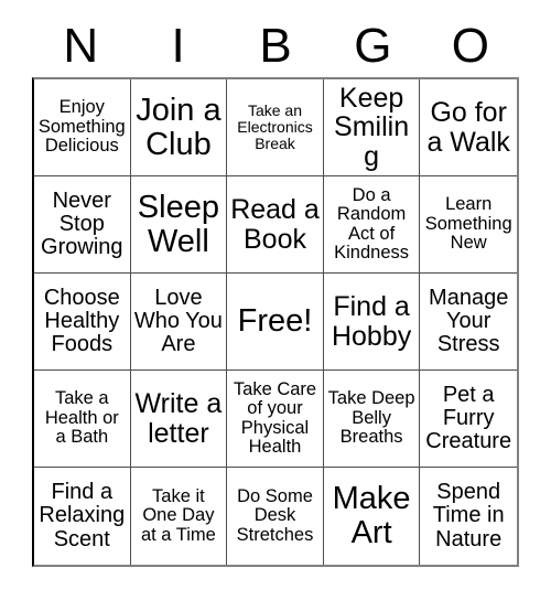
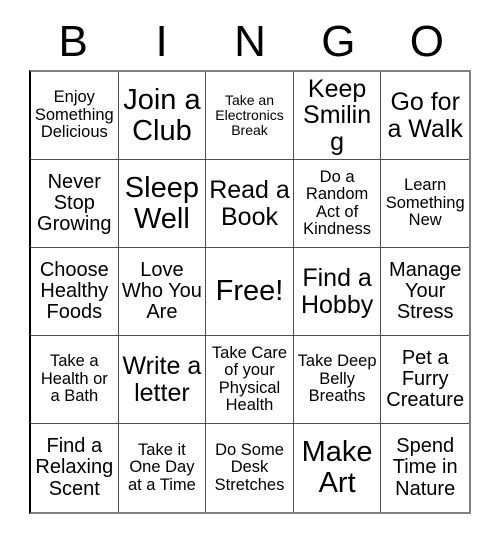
- N
+ B
  I
- B
+ N
  G
  O
  Enjoy Something Delicious
  Join a Club
  Take an Electronics Break
  Keep Smiling
  Go for a Walk
  Never Stop Growing
  Sleep Well
  Read a Book
  Do a Random Act of Kindness
  Learn Something New
  Choose Healthy Foods
  Love Who You Are
  Free!
  Find a Hobby
  Manage Your Stress
  Take a Health or a Bath
  Write a letter
  Take Care of your Physical Health
  Take Deep Belly Breaths
  Pet a Furry Creature
  Find a Relaxing Scent
  Take it One Day at a Time
  Do Some Desk Stretches
  Make Art
  Spend Time in Nature
